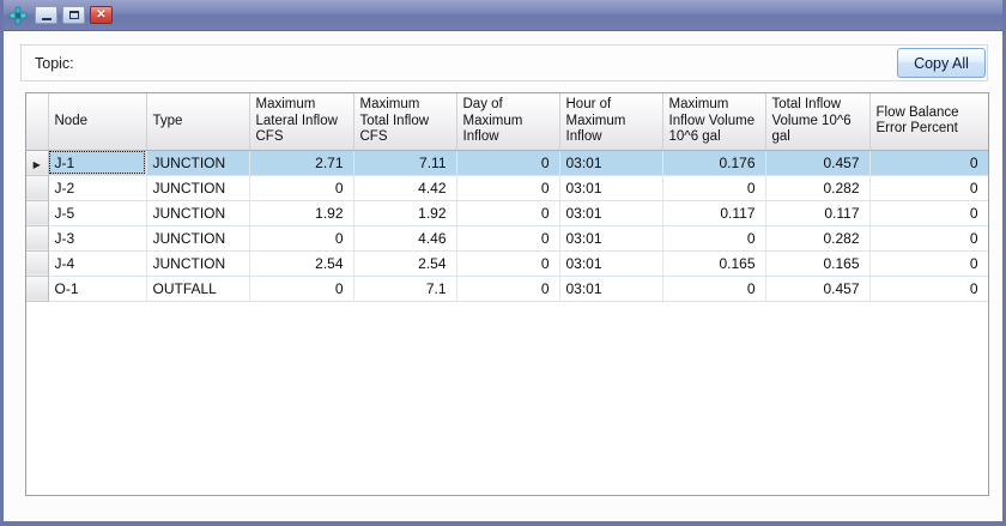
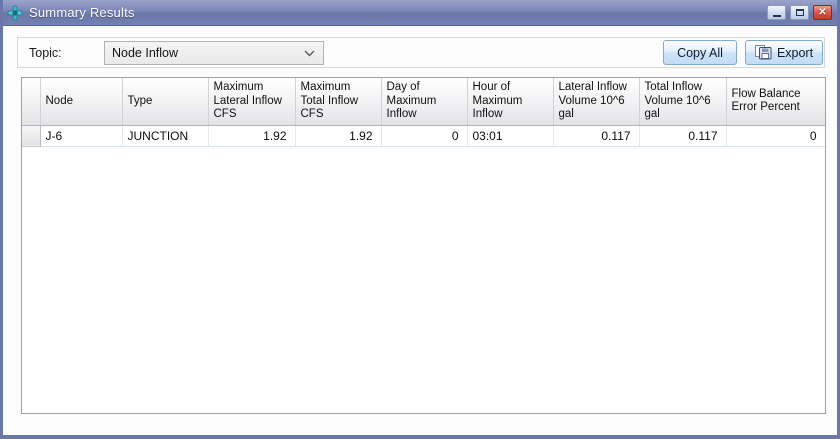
+ Summary Results
  ✕
  Topic:
+ Node Inflow
  Copy All
+ Export
- 	Node	Type	Maximum Lateral Inflow CFS	Maximum Total Inflow CFS	Day of Maximum Inflow	Hour of Maximum Inflow	Maximum Inflow Volume 10^6 gal	Total Inflow Volume 10^6 gal	Flow Balance Error Percent
+ 	Node	Type	Maximum Lateral Inflow CFS	Maximum Total Inflow CFS	Day of Maximum Inflow	Hour of Maximum Inflow	Lateral Inflow Volume 10^6 gal	Total Inflow Volume 10^6 gal	Flow Balance Error Percent
- ▶	J-1	JUNCTION	2.71	7.11	0	03:01	0.176	0.457	0
- 	J-2	JUNCTION	0	4.42	0	03:01	0	0.282	0
- 	J-5	JUNCTION	1.92	1.92	0	03:01	0.117	0.117	0
+ 	J-6	JUNCTION	1.92	1.92	0	03:01	0.117	0.117	0
- 	J-3	JUNCTION	0	4.46	0	03:01	0	0.282	0
- 	J-4	JUNCTION	2.54	2.54	0	03:01	0.165	0.165	0
- 	O-1	OUTFALL	0	7.1	0	03:01	0	0.457	0
